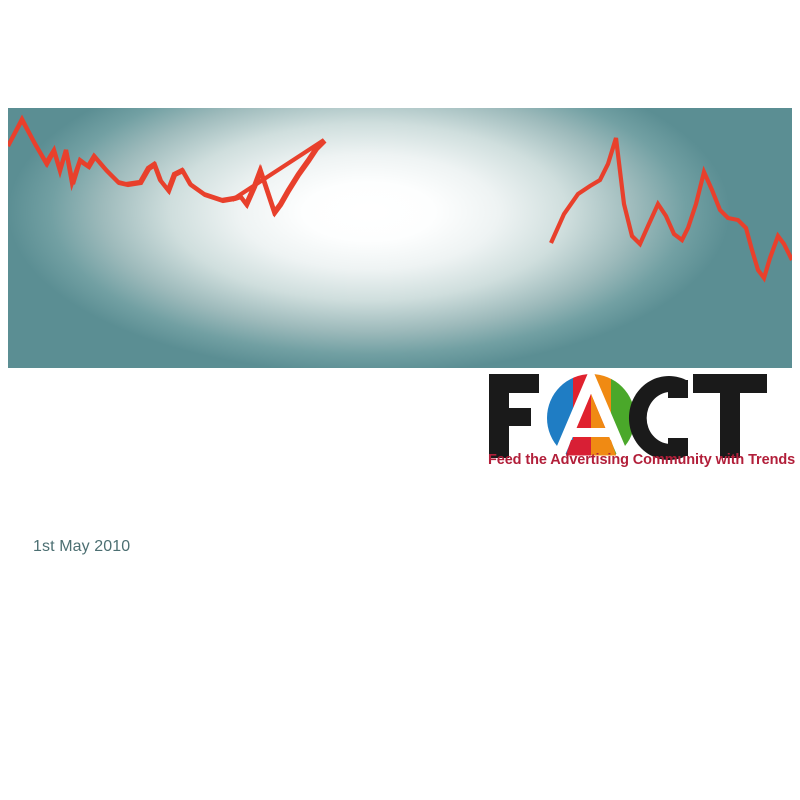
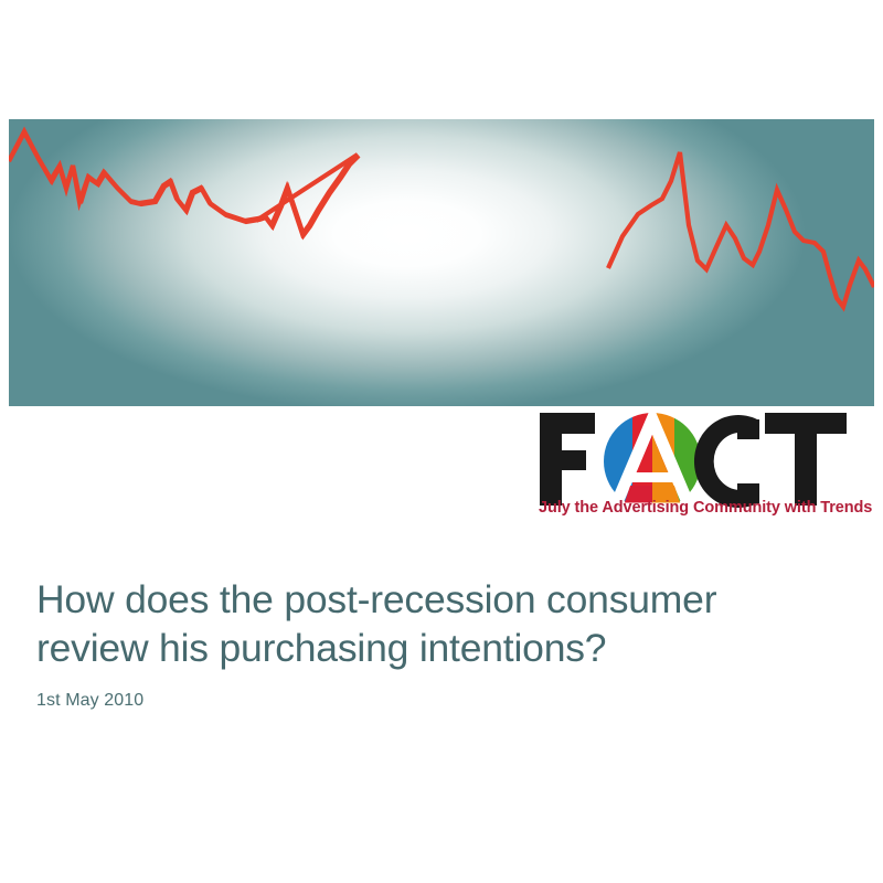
- Feed the Advertising Community with Trends
+ July the Advertising Community with Trends
+ How does the post-recession consumer
+ review his purchasing intentions?
  1st May 2010
